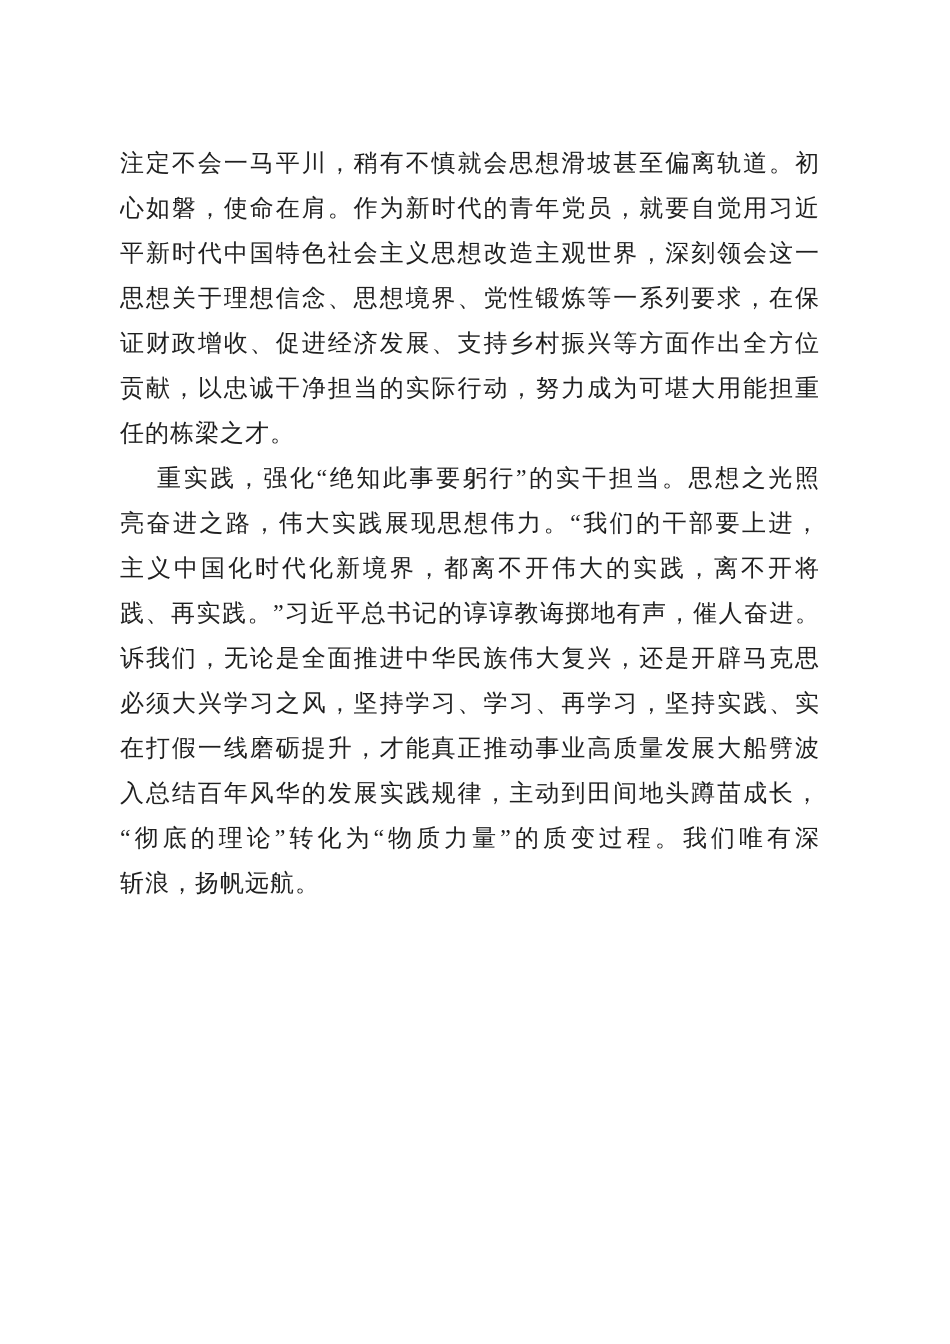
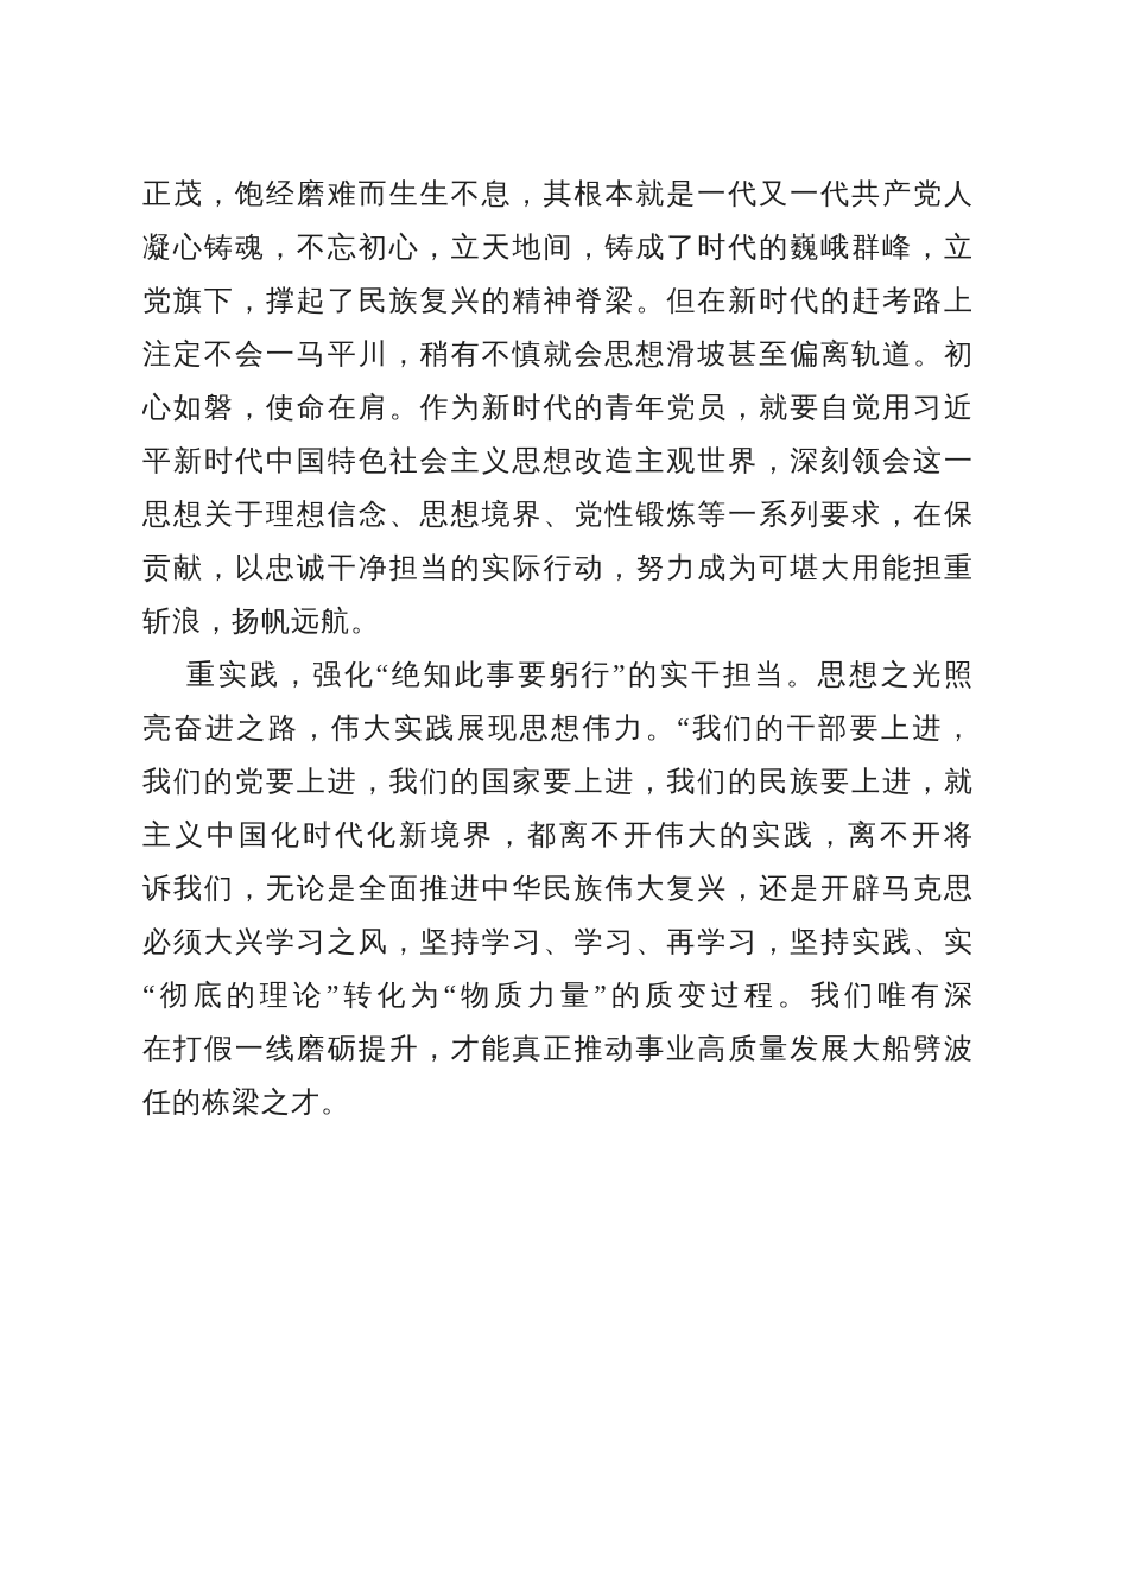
+ 正茂，饱经磨难而生生不息，其根本就是一代又一代共产党人
+ 凝心铸魂，不忘初心，立天地间，铸成了时代的巍峨群峰，立
+ 党旗下，撑起了民族复兴的精神脊梁。但在新时代的赶考路上
  注定不会一马平川，稍有不慎就会思想滑坡甚至偏离轨道。初
  心如磐，使命在肩。作为新时代的青年党员，就要自觉用习近
  平新时代中国特色社会主义思想改造主观世界，深刻领会这一
  思想关于理想信念、思想境界、党性锻炼等一系列要求，在保
- 证财政增收、促进经济发展、支持乡村振兴等方面作出全方位
  贡献，以忠诚干净担当的实际行动，努力成为可堪大用能担重
- 任的栋梁之才。
+ 斩浪，扬帆远航。
  重实践，强化“绝知此事要躬行”的实干担当。思想之光照
  亮奋进之路，伟大实践展现思想伟力。“我们的干部要上进，
+ 我们的党要上进，我们的国家要上进，我们的民族要上进，就
  主义中国化时代化新境界，都离不开伟大的实践，离不开将
- 践、再实践。”习近平总书记的谆谆教诲掷地有声，催人奋进。
  诉我们，无论是全面推进中华民族伟大复兴，还是开辟马克思
  必须大兴学习之风，坚持学习、学习、再学习，坚持实践、实
- 在打假一线磨砺提升，才能真正推动事业高质量发展大船劈波
+ “彻底的理论”转化为“物质力量”的质变过程。我们唯有深
- 入总结百年风华的发展实践规律，主动到田间地头蹲苗成长，
- “彻底的理论”转化为“物质力量”的质变过程。我们唯有深
+ 在打假一线磨砺提升，才能真正推动事业高质量发展大船劈波
- 斩浪，扬帆远航。
+ 任的栋梁之才。
